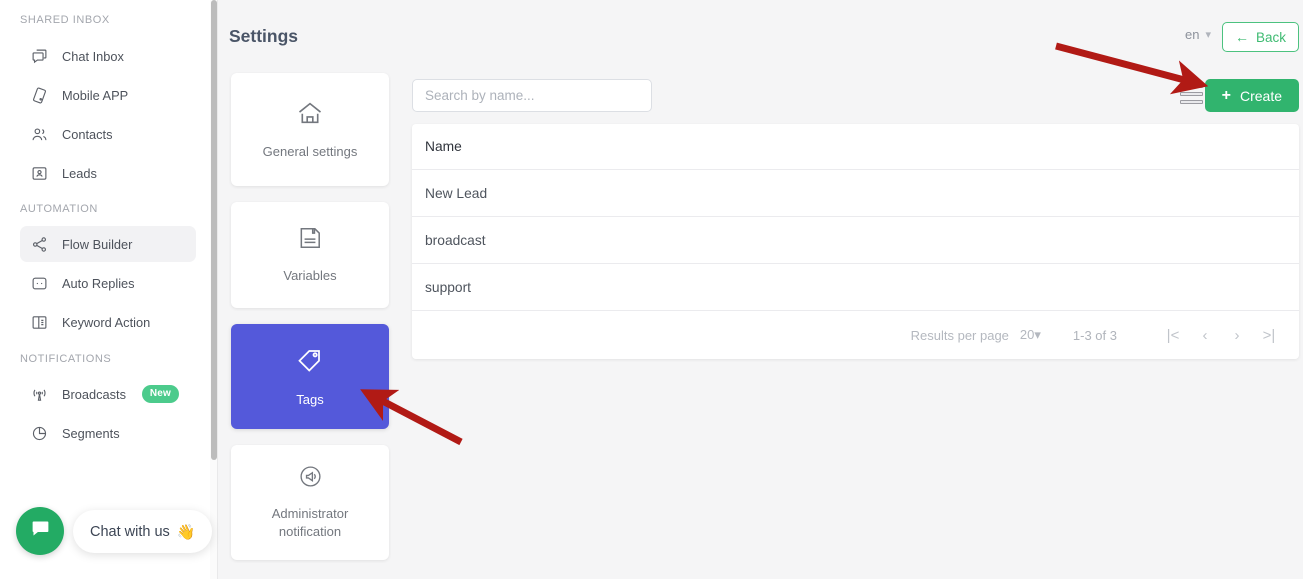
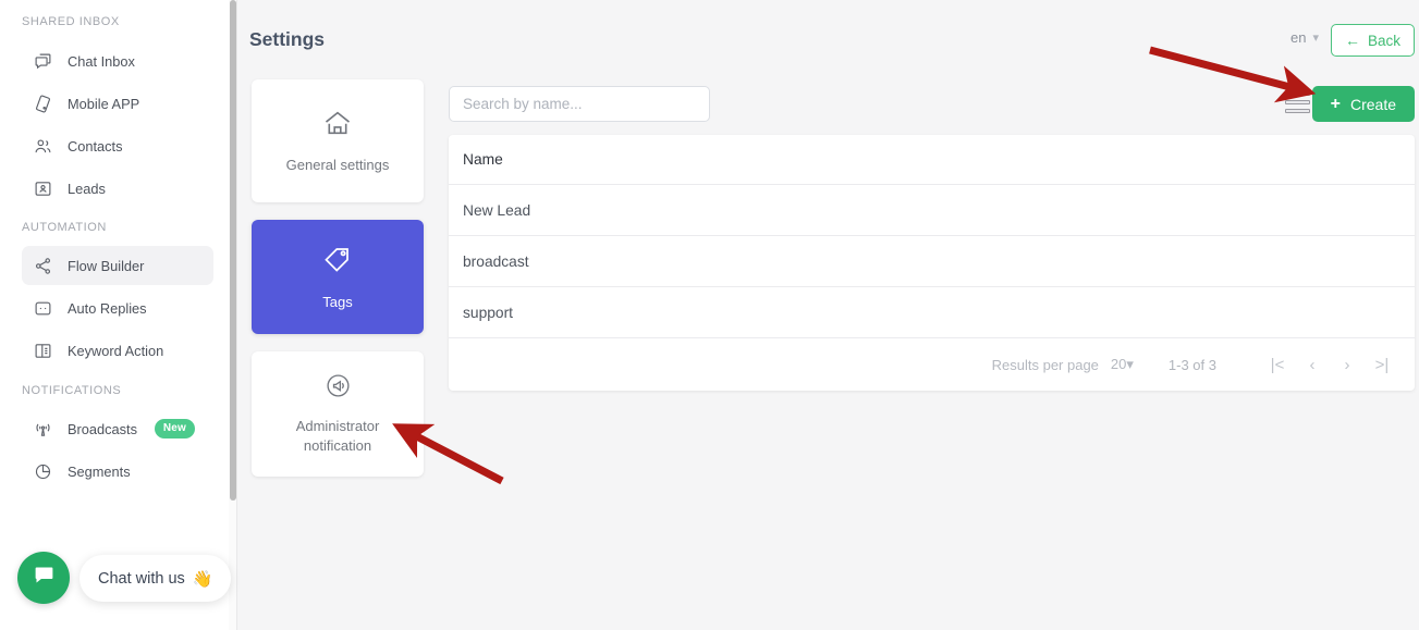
  SHARED INBOX
  Chat Inbox
  Mobile APP
  Contacts
  Leads
  AUTOMATION
  Flow Builder
  Auto Replies
  Keyword Action
  NOTIFICATIONS
  Broadcasts
  New
  Segments
  Chat with us
  👋
  Settings
  en
  ▾
  ←
  Back
  +
  Create
  General settings
- Variables
  Tags
  Administrator notification
  Search by name...
  Name
  New Lead
  broadcast
  support
  Results per page
  20▾
  1-3 of 3
  |<
  ‹
  ›
  >|
